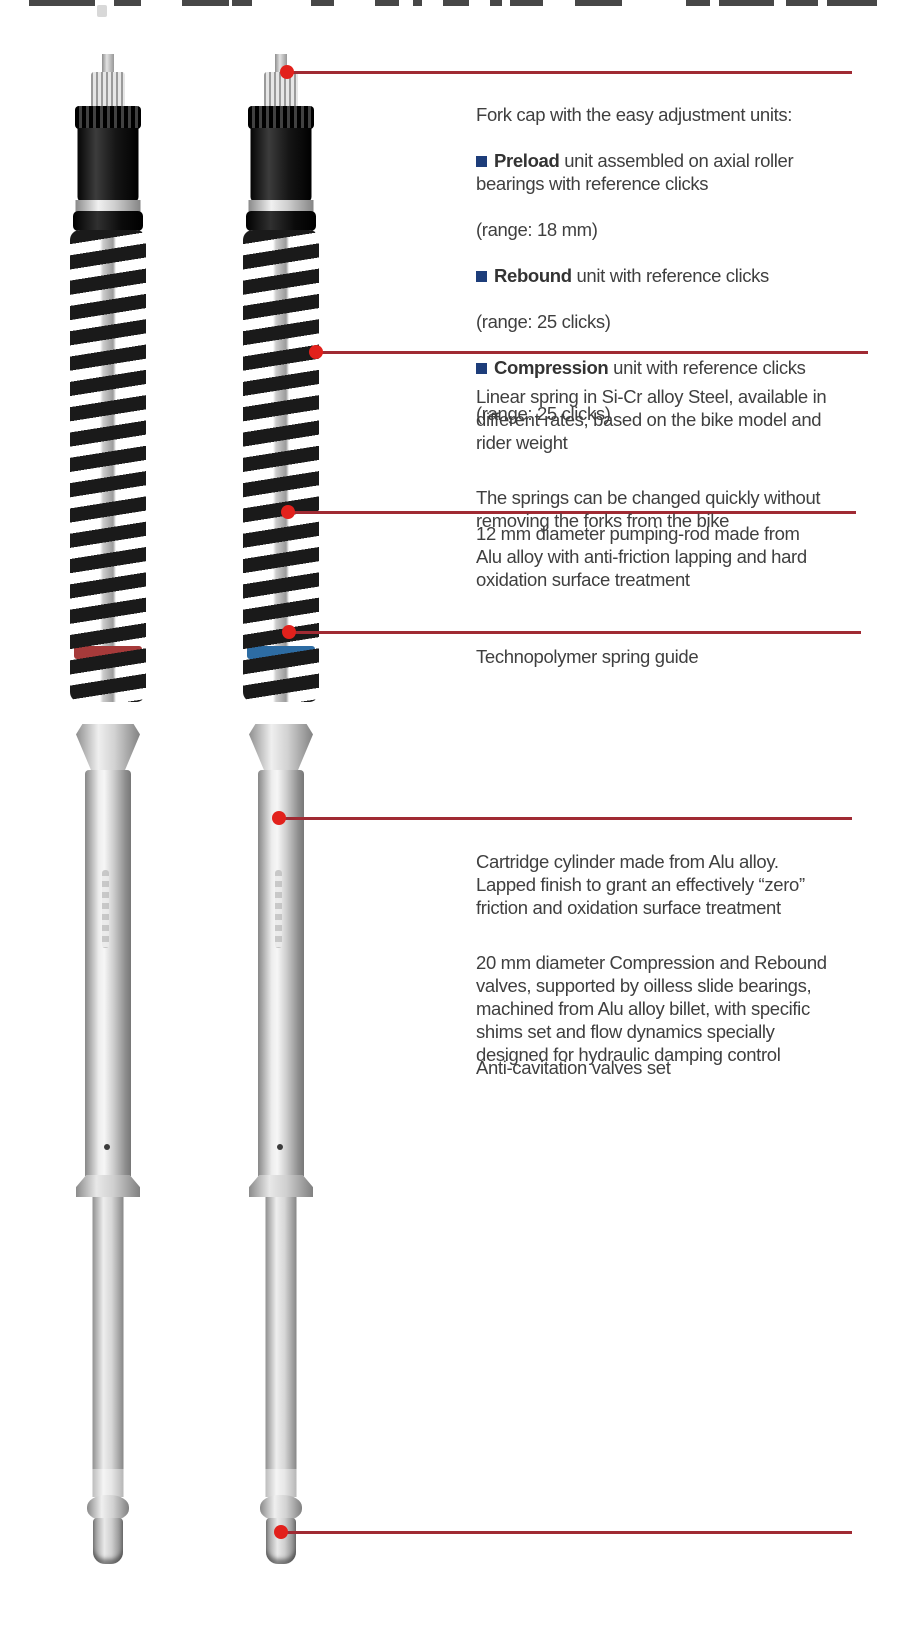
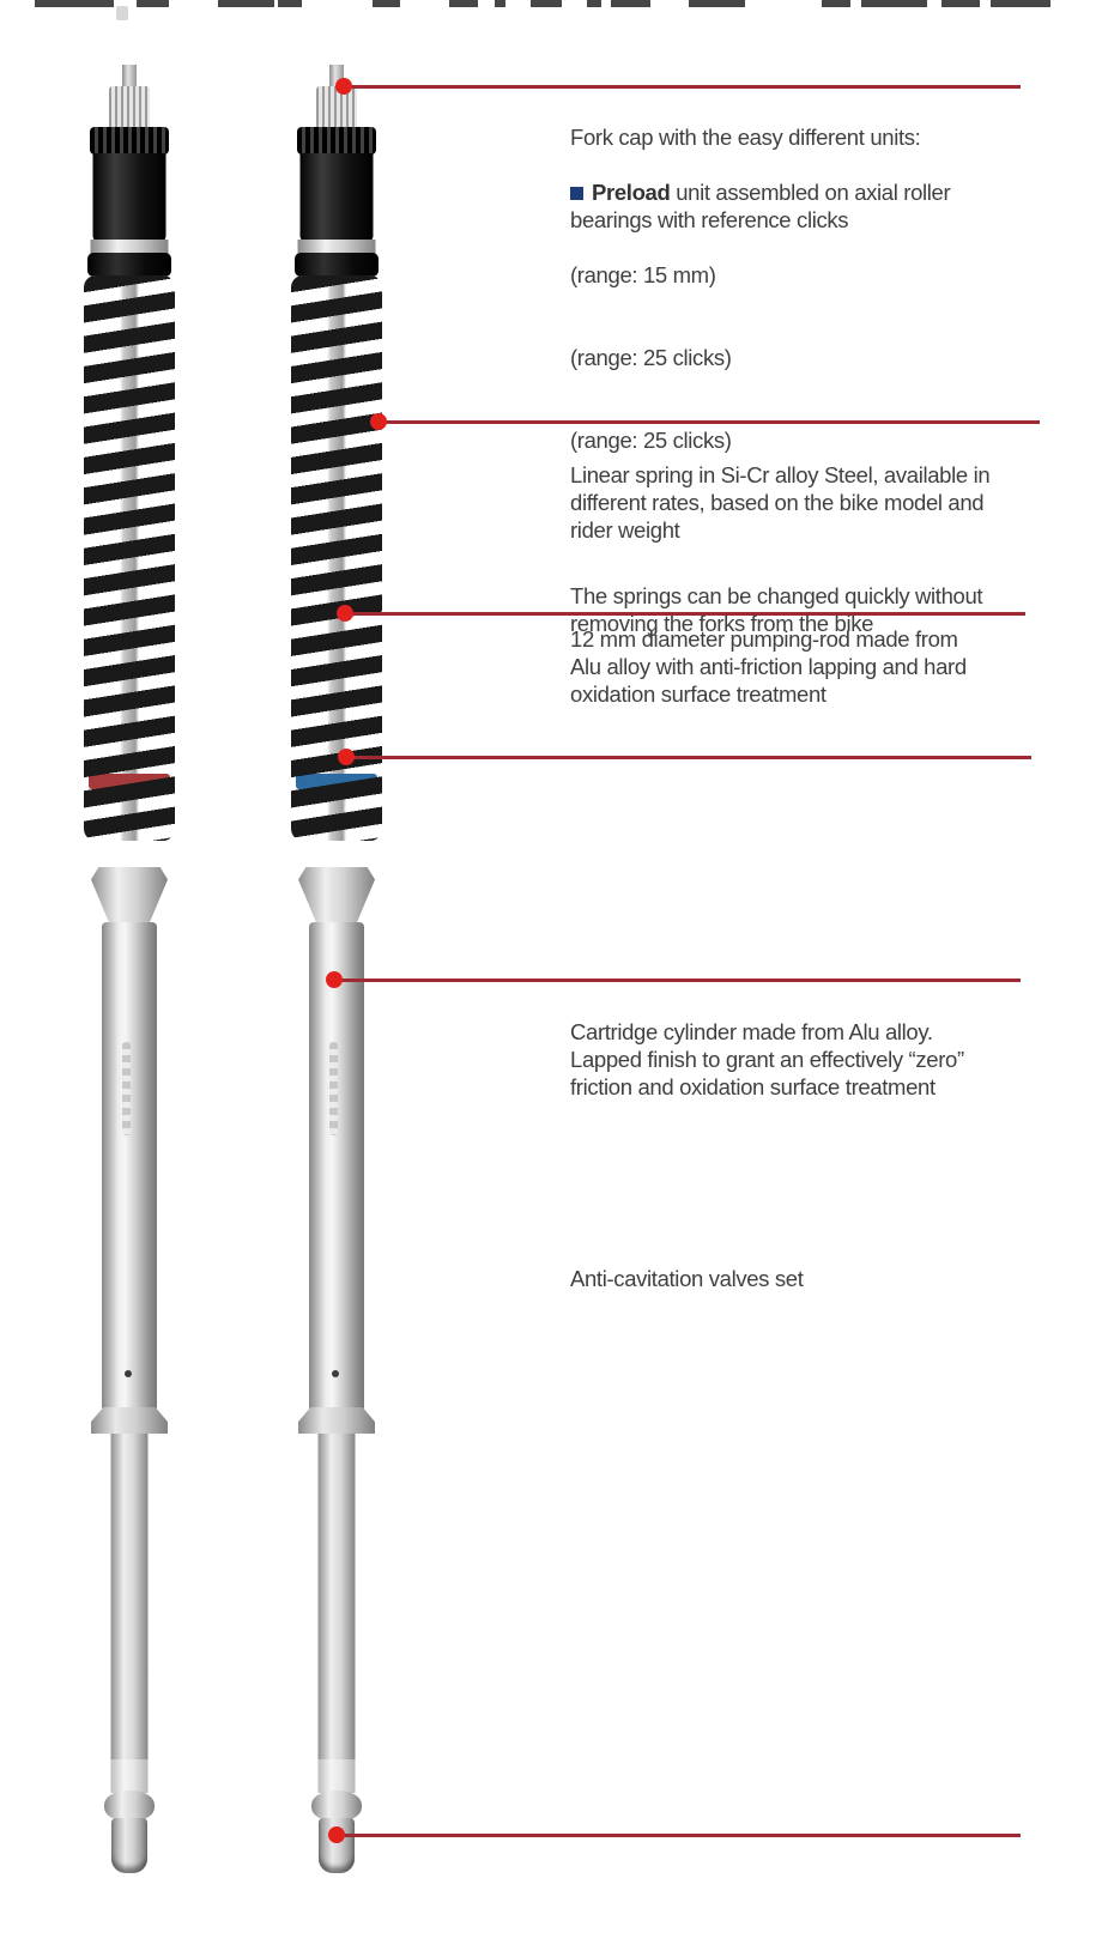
- Fork cap with the easy adjustment units:
+ Fork cap with the easy different units:
  Preload unit assembled on axial roller
  bearings with reference clicks
- (range: 18 mm)
+ (range: 15 mm)
- Rebound unit with reference clicks
  (range: 25 clicks)
- Compression unit with reference clicks
  (range: 25 clicks)
  Linear spring in Si-Cr alloy Steel, available in
  different rates, based on the bike model and
  rider weight
  The springs can be changed quickly without
  removing the forks from the bike
  12 mm diameter pumping-rod made from
  Alu alloy with anti-friction lapping and hard
  oxidation surface treatment
- Technopolymer spring guide
  Cartridge cylinder made from Alu alloy.
  Lapped finish to grant an effectively “zero”
  friction and oxidation surface treatment
- 20 mm diameter Compression and Rebound
- valves, supported by oilless slide bearings,
- machined from Alu alloy billet, with specific
- shims set and flow dynamics specially
- designed for hydraulic damping control
  Anti-cavitation valves set
